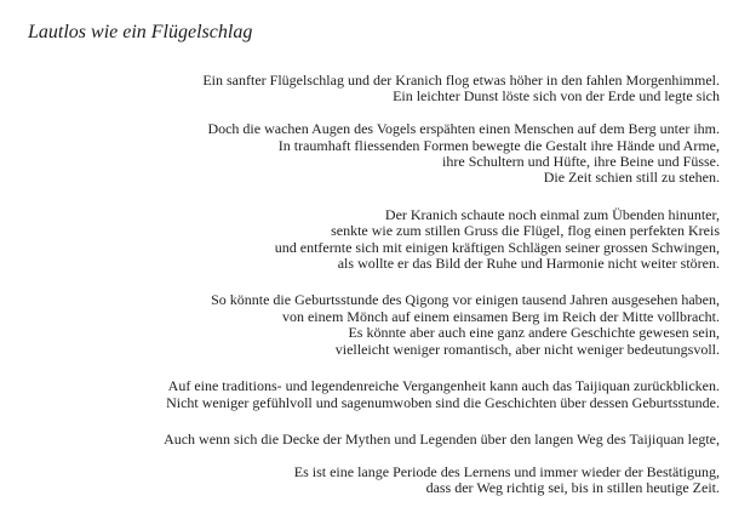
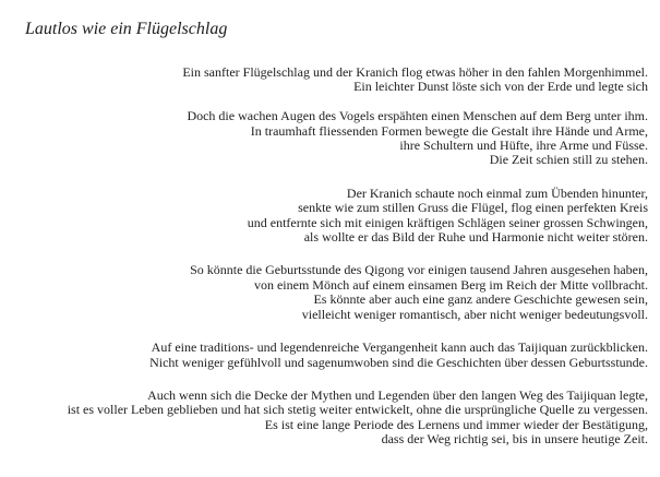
  Lautlos wie ein Flügelschlag
  Ein sanfter Flügelschlag und der Kranich flog etwas höher in den fahlen Morgenhimmel.
  Ein leichter Dunst löste sich von der Erde und legte sich
  Doch die wachen Augen des Vogels erspähten einen Menschen auf dem Berg unter ihm.
  In traumhaft fliessenden Formen bewegte die Gestalt ihre Hände und Arme,
- ihre Schultern und Hüfte, ihre Beine und Füsse.
+ ihre Schultern und Hüfte, ihre Arme und Füsse.
  Die Zeit schien still zu stehen.
  Der Kranich schaute noch einmal zum Übenden hinunter,
  senkte wie zum stillen Gruss die Flügel, flog einen perfekten Kreis
  und entfernte sich mit einigen kräftigen Schlägen seiner grossen Schwingen,
  als wollte er das Bild der Ruhe und Harmonie nicht weiter stören.
  So könnte die Geburtsstunde des Qigong vor einigen tausend Jahren ausgesehen haben,
  von einem Mönch auf einem einsamen Berg im Reich der Mitte vollbracht.
  Es könnte aber auch eine ganz andere Geschichte gewesen sein,
  vielleicht weniger romantisch, aber nicht weniger bedeutungsvoll.
  Auf eine traditions- und legendenreiche Vergangenheit kann auch das Taijiquan zurückblicken.
  Nicht weniger gefühlvoll und sagenumwoben sind die Geschichten über dessen Geburtsstunde.
  Auch wenn sich die Decke der Mythen und Legenden über den langen Weg des Taijiquan legte,
+ ist es voller Leben geblieben und hat sich stetig weiter entwickelt, ohne die ursprüngliche Quelle zu vergessen.
  Es ist eine lange Periode des Lernens und immer wieder der Bestätigung,
- dass der Weg richtig sei, bis in stillen heutige Zeit.
+ dass der Weg richtig sei, bis in unsere heutige Zeit.
